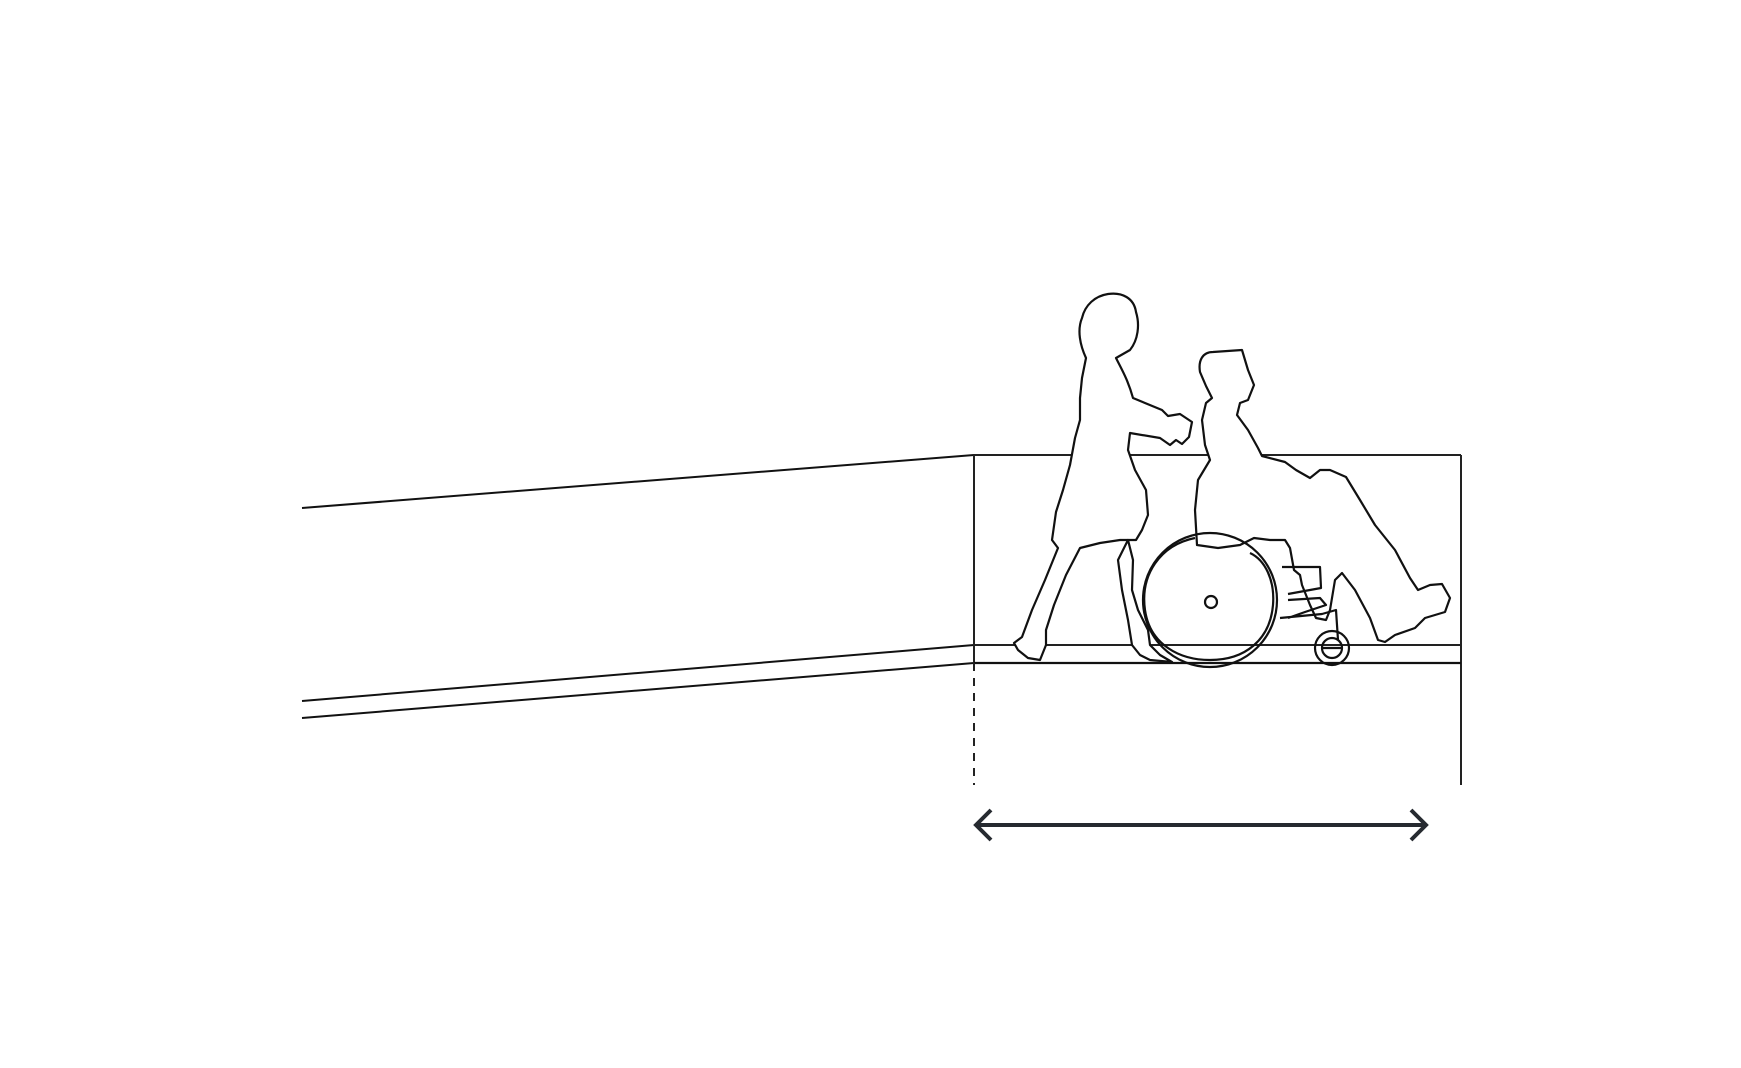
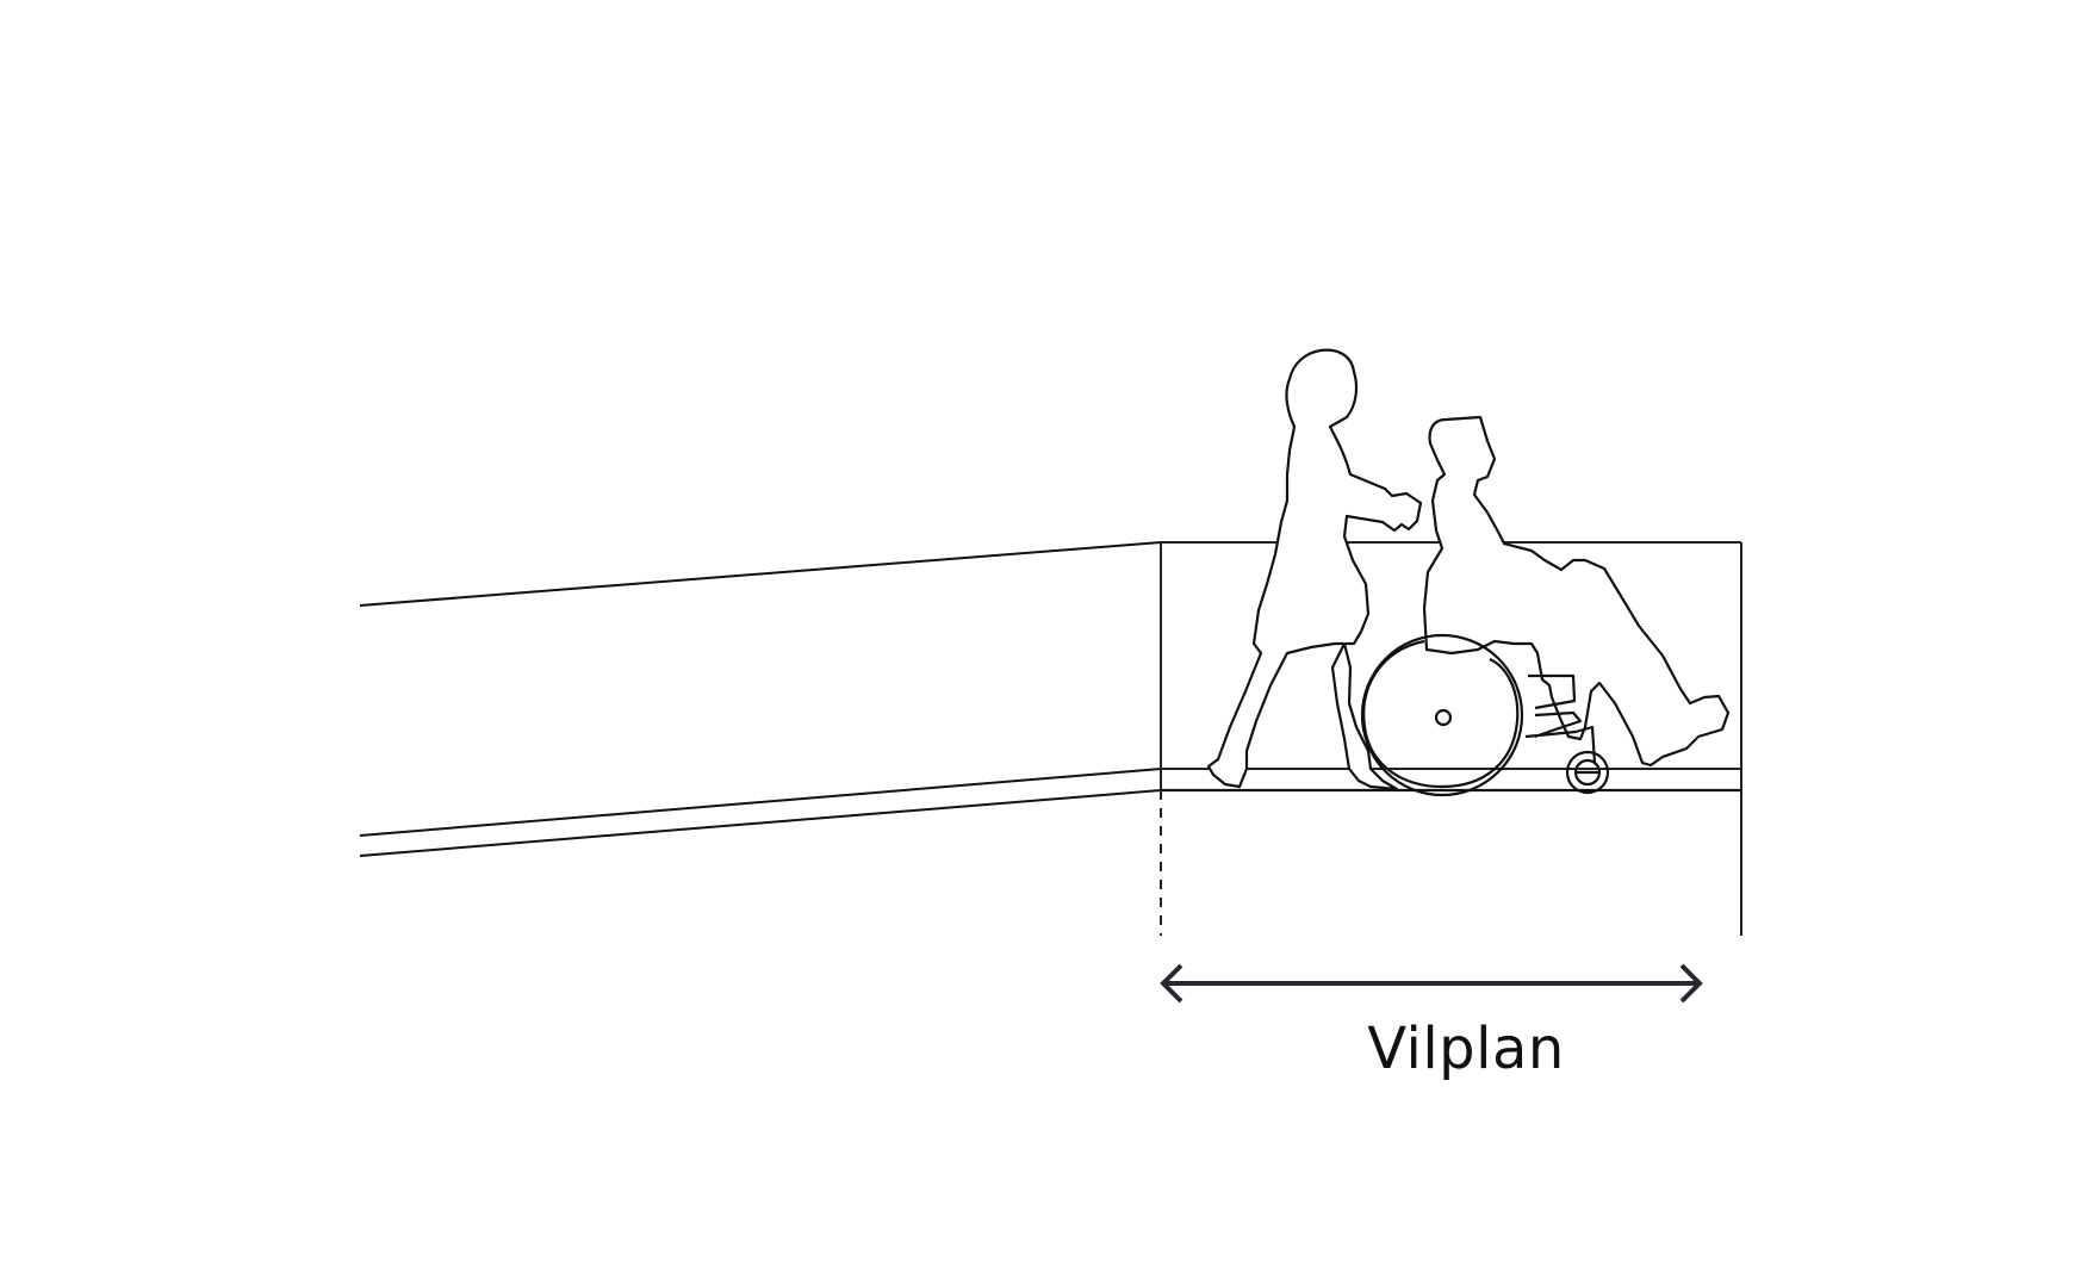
+ Vilplan
